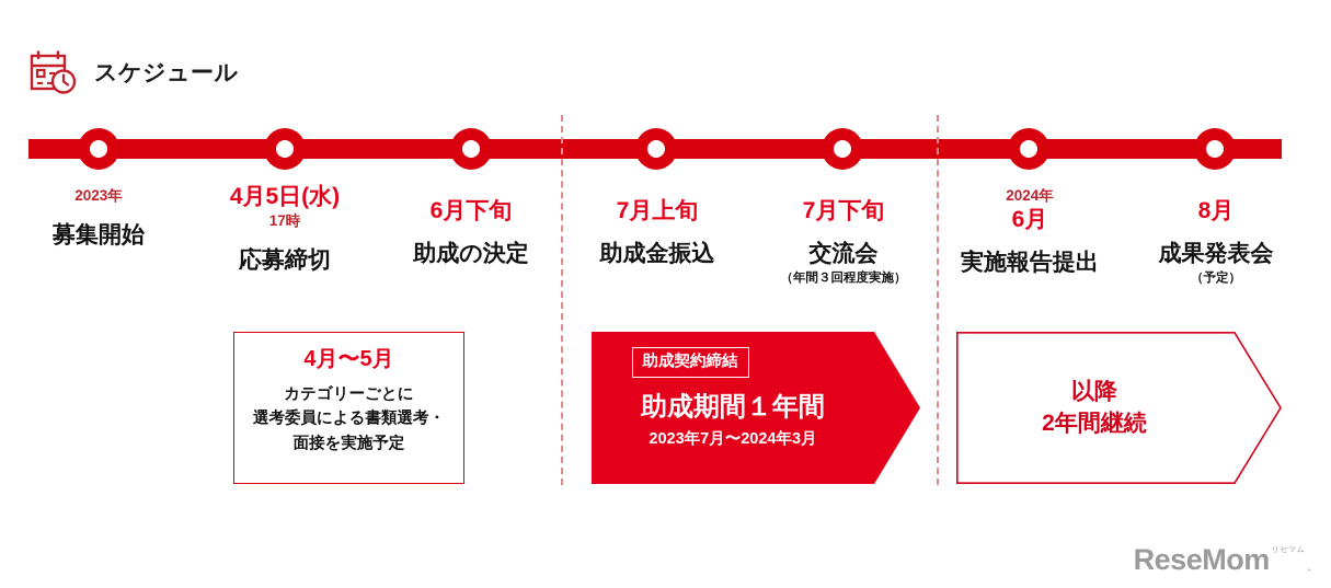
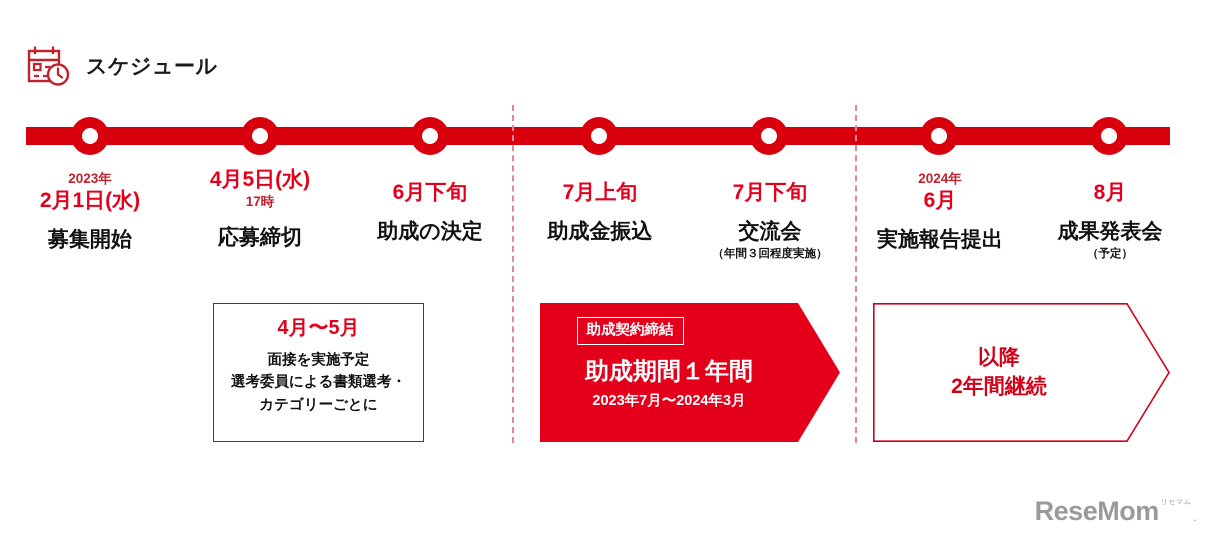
  スケジュール
  2023年
+ 2月1日(水)
  募集開始
  4月5日(水)
  17時
  応募締切
  6月下旬
  助成の決定
  7月上旬
  助成金振込
  7月下旬
  交流会
  （年間３回程度実施）
  2024年
  6月
  実施報告提出
  8月
  成果発表会
  （予定）
  4月〜5月
- カテゴリーごとに
+ 面接を実施予定
  選考委員による書類選考・
- 面接を実施予定
+ カテゴリーごとに
  助成契約締結
  助成期間１年間
  2023年7月〜2024年3月
  以降
  2年間継続
  ReseMom
  .
